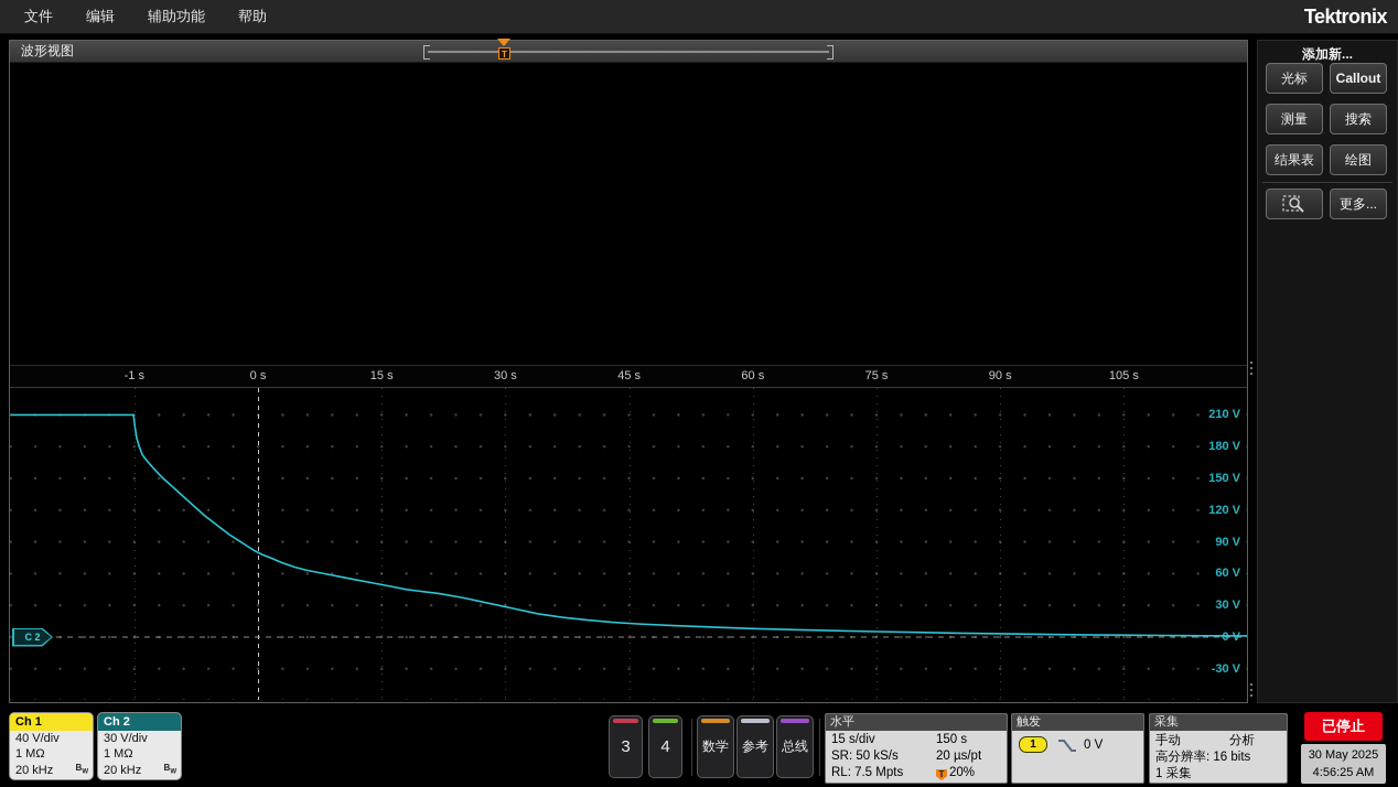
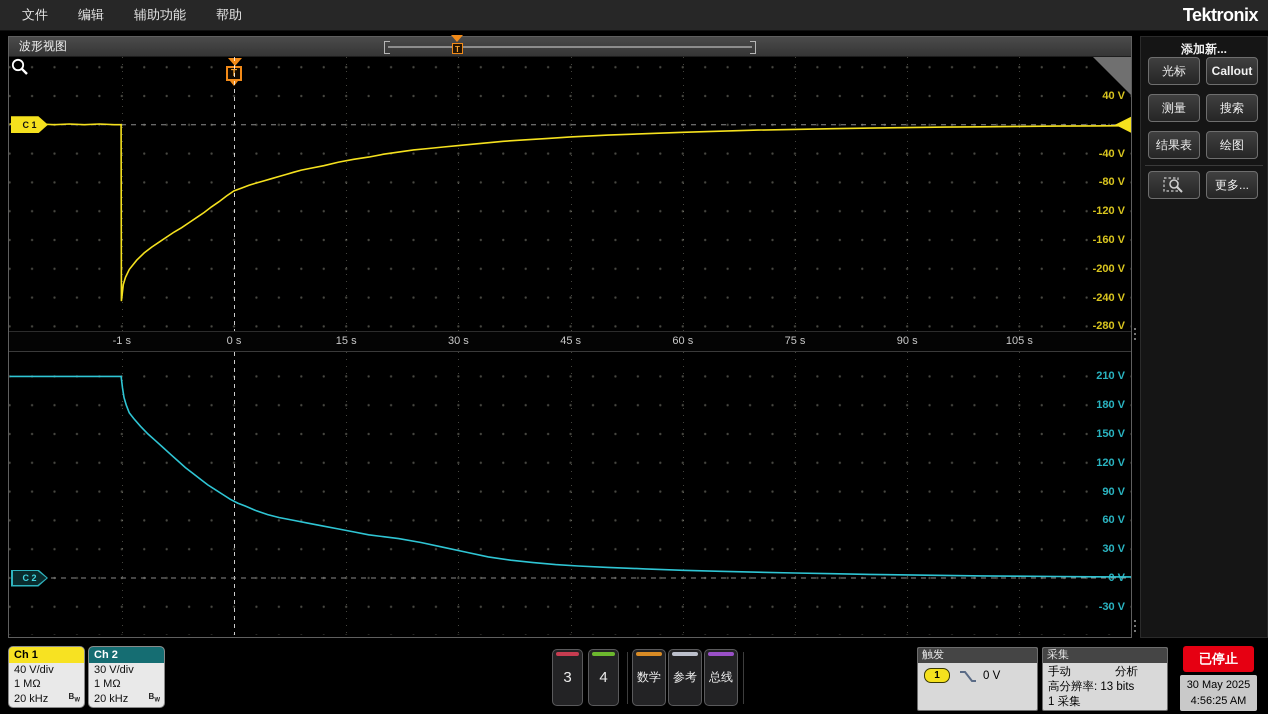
  文件
  编辑
  辅助功能
  帮助
  Tektronix
  波形视图
  T
+ 40 V
+ -40 V
+ -80 V
+ -120 V
+ -160 V
+ -200 V
+ -240 V
+ -280 V
+ C 1
  -1 s
  0 s
  15 s
  30 s
  45 s
  60 s
  75 s
  90 s
  105 s
  210 V
  180 V
  150 V
  120 V
  90 V
  60 V
  30 V
  -30 V
  C 2
  添加新...
  更多...
  光标
  Callout
  测量
  搜索
  结果表
  绘图
  Ch 1
  40 V/div
  1 MΩ
  20 kHz
  Ch 2
  30 V/div
  1 MΩ
  20 kHz
  3
  4
  数学
  参考
  总线
- 水平
- 15 s/div
- 150 s
- SR: 50 kS/s
- 20 µs/pt
- RL: 7.5 Mpts
- T 20%
  触发
  1
  0 V
  采集
  手动
  分析
- 高分辨率: 16 bits
+ 高分辨率: 13 bits
  1 采集
  已停止
  30 May 2025
  4:56:25 AM
